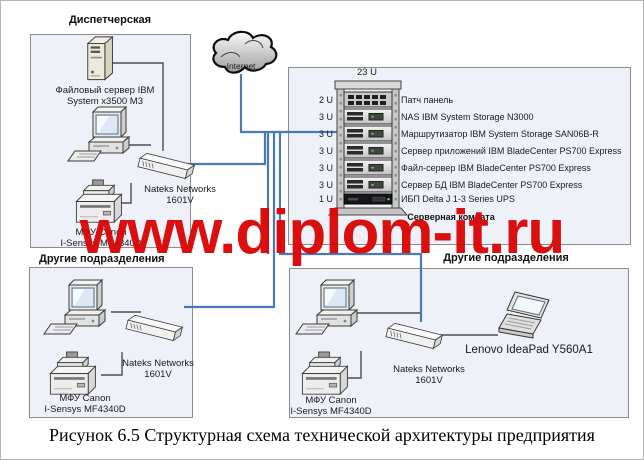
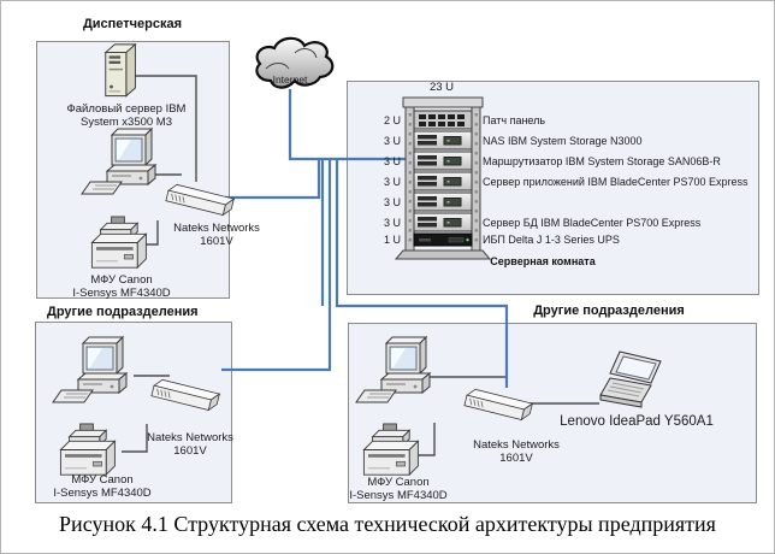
  Диспетчерская
  Internet
  Файловый сервер IBM
  System x3500 M3
  Nateks Networks
  1601V
  МФУ Canon
  I-Sensys MF4340D
  23 U
  2 U
  3 U
  3 U
  3 U
  3 U
  3 U
  1 U
  Патч панель
  NAS IBM System Storage N3000
  Маршрутизатор IBM System Storage SAN06B-R
  Сервер приложений IBM BladeCenter PS700 Express
- Файл-сервер IBM BladeCenter PS700 Express
  Сервер БД IBM BladeCenter PS700 Express
  ИБП Delta J 1-3 Series UPS
  Серверная комната
  Другие подразделения
  Nateks Networks
  1601V
  МФУ Canon
  I-Sensys MF4340D
  Другие подразделения
  Nateks Networks
  1601V
  МФУ Canon
  I-Sensys MF4340D
  Lenovo IdeaPad Y560A1
- www.diplom-it.ru
- Рисунок 6.5 Структурная схема технической архитектуры предприятия
+ Рисунок 4.1 Структурная схема технической архитектуры предприятия
